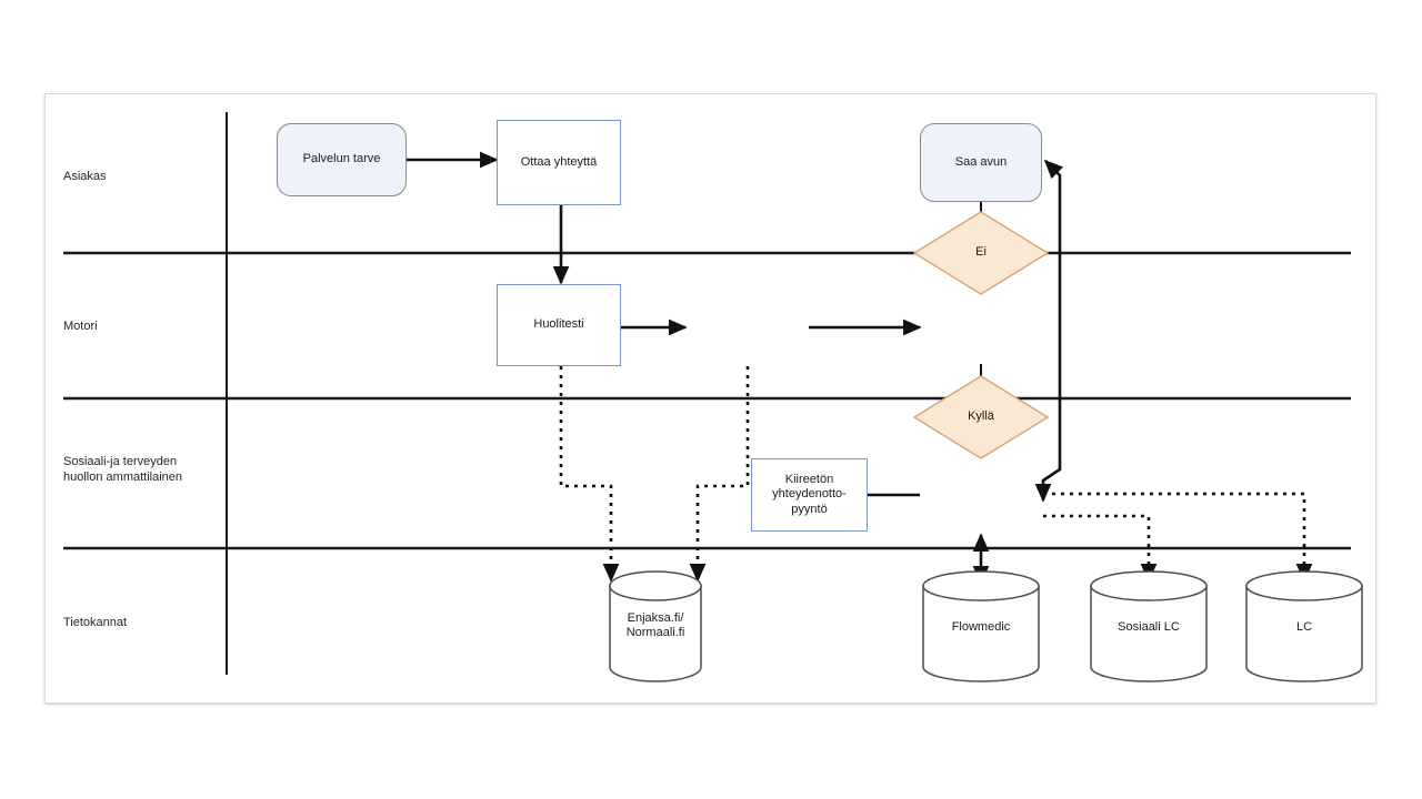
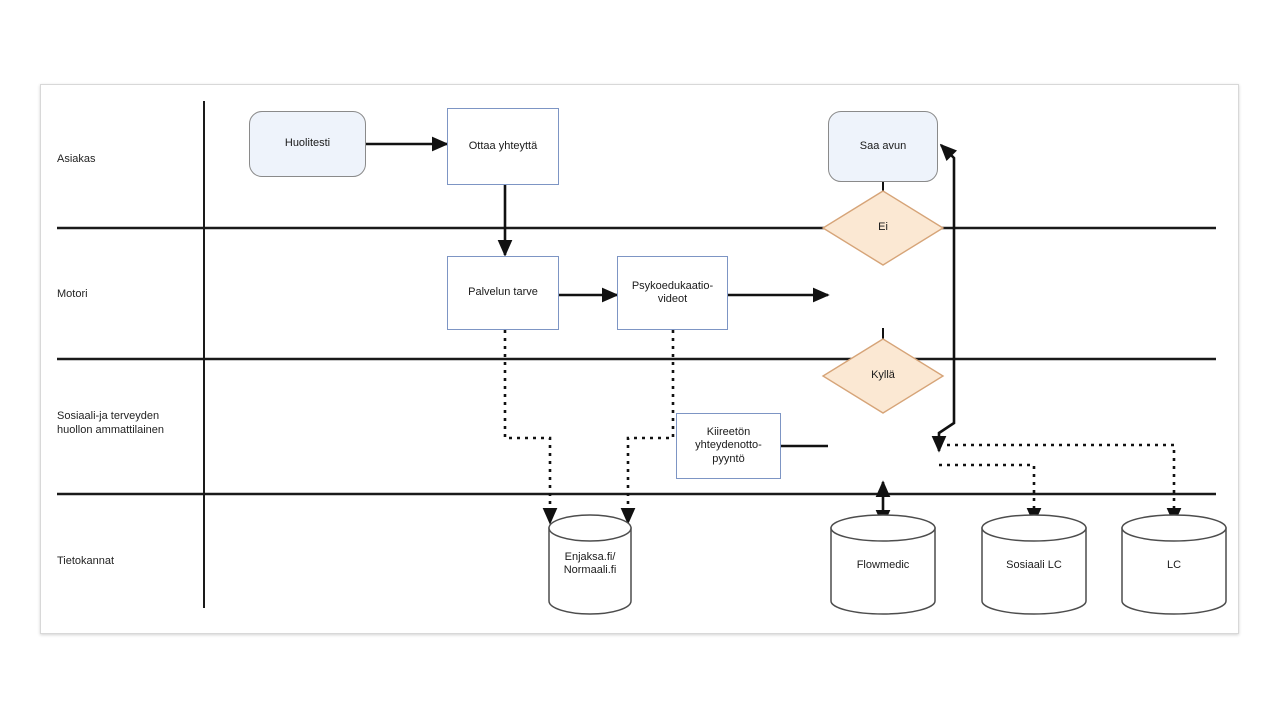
  Asiakas
  Motori
  Sosiaali-ja terveyden
  huollon ammattilainen
  Tietokannat
- Palvelun tarve
+ Huolitesti
  Ottaa yhteyttä
  Saa avun
- Huolitesti
+ Palvelun tarve
+ Psykoedukaatio-
+ videot
  Kiireetön
  yhteydenotto-
  pyyntö
  Ei
  Kyllä
  Enjaksa.fi/
  Normaali.fi
  Flowmedic
  Sosiaali LC
  LC
